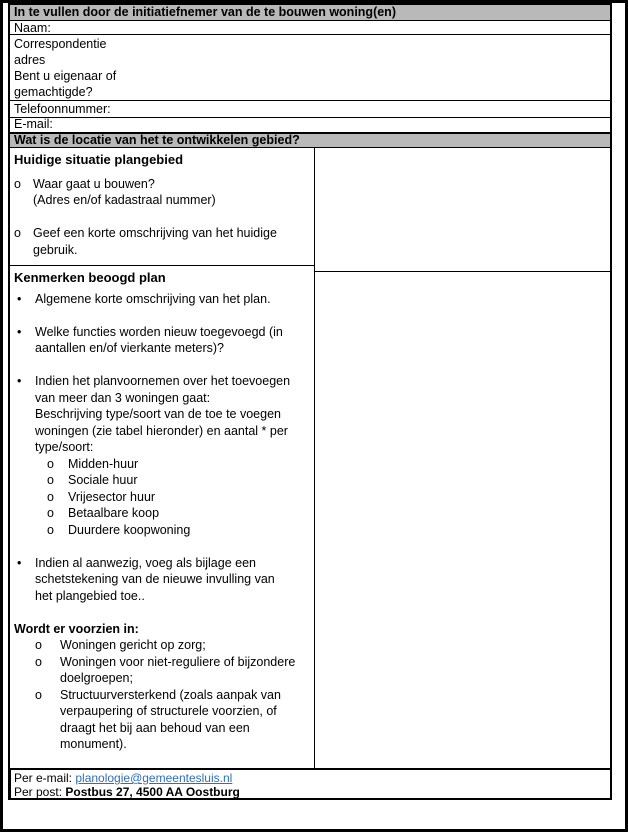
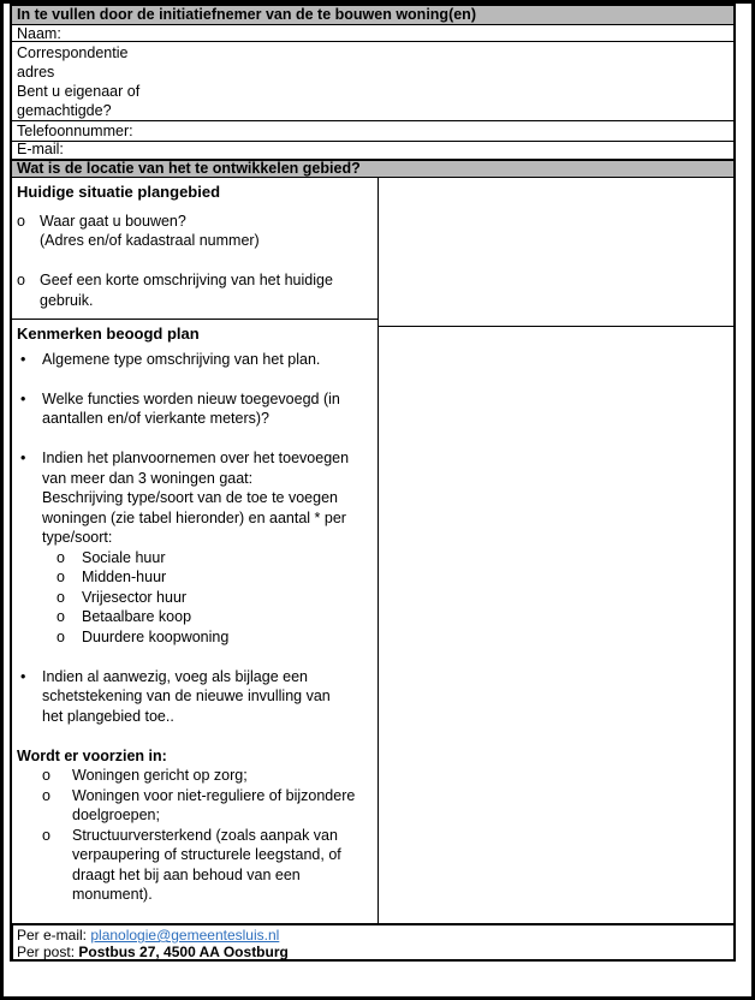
  In te vullen door de initiatiefnemer van de te bouwen woning(en)
  Naam:
  Correspondentie
  adres
  Bent u eigenaar of
  gemachtigde?
  Telefoonnummer:
  E-mail:
  Wat is de locatie van het te ontwikkelen gebied?
  Huidige situatie plangebied
  o
  Waar gaat u bouwen?
  (Adres en/of kadastraal nummer)
  o
  Geef een korte omschrijving van het huidige
  gebruik.
  Kenmerken beoogd plan
  •
- Algemene korte omschrijving van het plan.
+ Algemene type omschrijving van het plan.
  •
  Welke functies worden nieuw toegevoegd (in
  aantallen en/of vierkante meters)?
  •
  Indien het planvoornemen over het toevoegen
  van meer dan 3 woningen gaat:
  Beschrijving type/soort van de toe te voegen
  woningen (zie tabel hieronder) en aantal * per
  type/soort:
  o
- Midden-huur
+ Sociale huur
  o
- Sociale huur
+ Midden-huur
  o
  Vrijesector huur
  o
  Betaalbare koop
  o
  Duurdere koopwoning
  •
  Indien al aanwezig, voeg als bijlage een
  schetstekening van de nieuwe invulling van
  het plangebied toe..
  Wordt er voorzien in:
  o
  Woningen gericht op zorg;
  o
  Woningen voor niet-reguliere of bijzondere
  doelgroepen;
  o
  Structuurversterkend (zoals aanpak van
- verpaupering of structurele voorzien, of
+ verpaupering of structurele leegstand, of
  draagt het bij aan behoud van een
  monument).
  Per e-mail: planologie@gemeentesluis.nl
  Per post: Postbus 27, 4500 AA Oostburg
